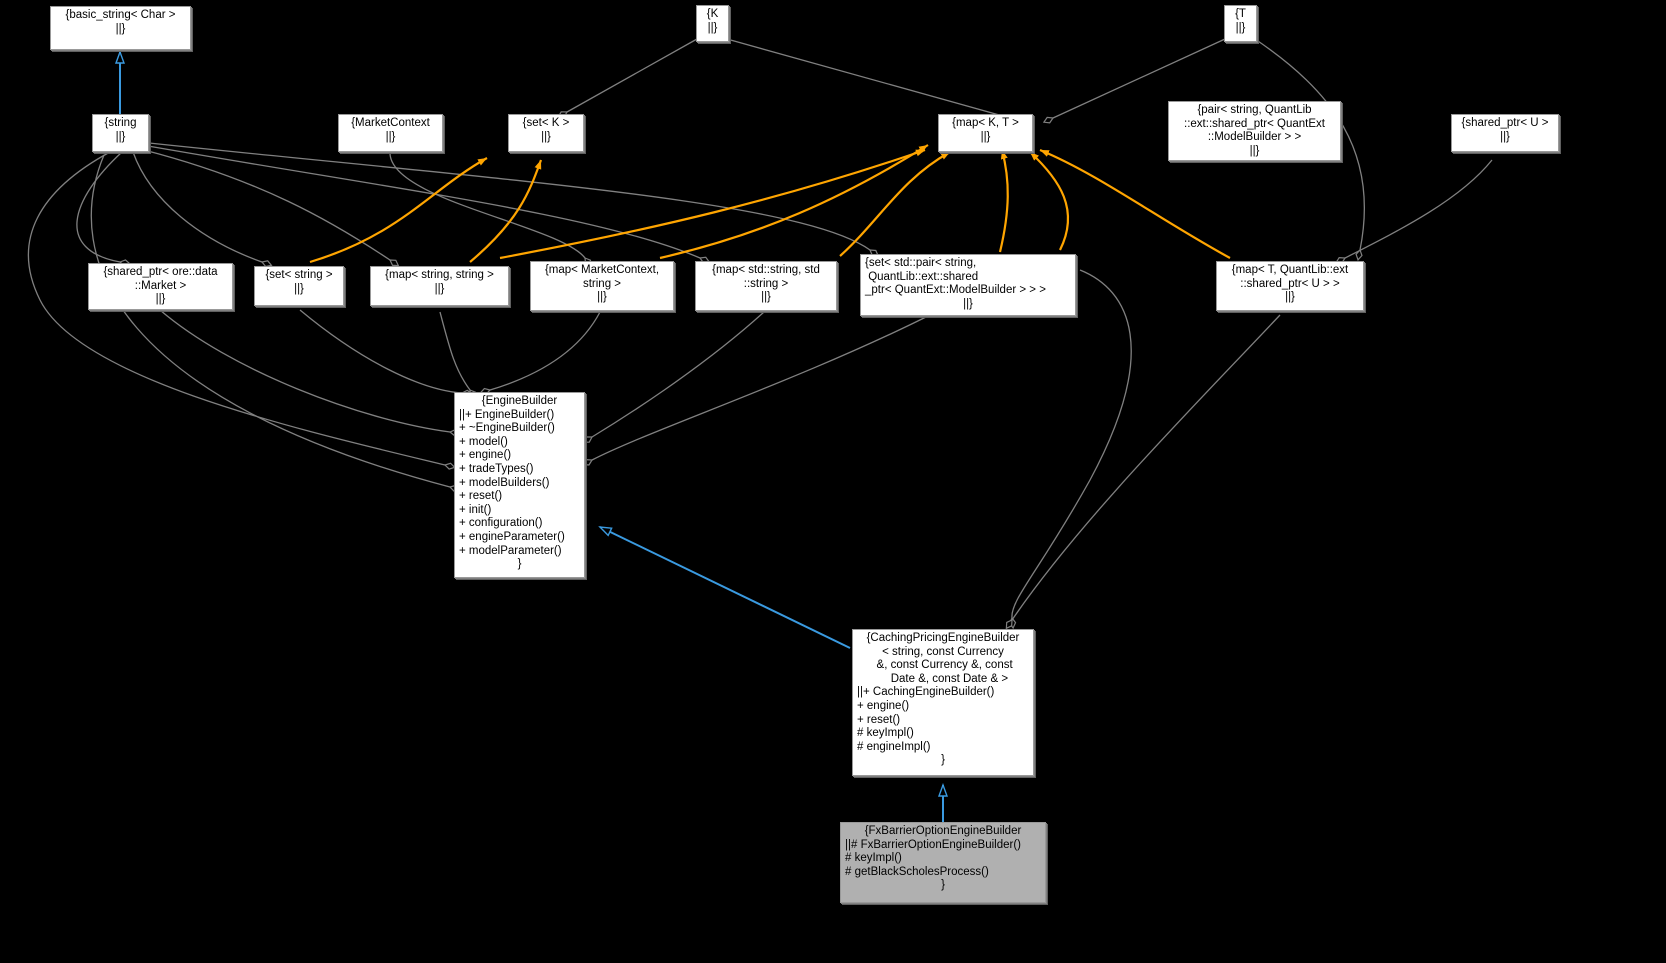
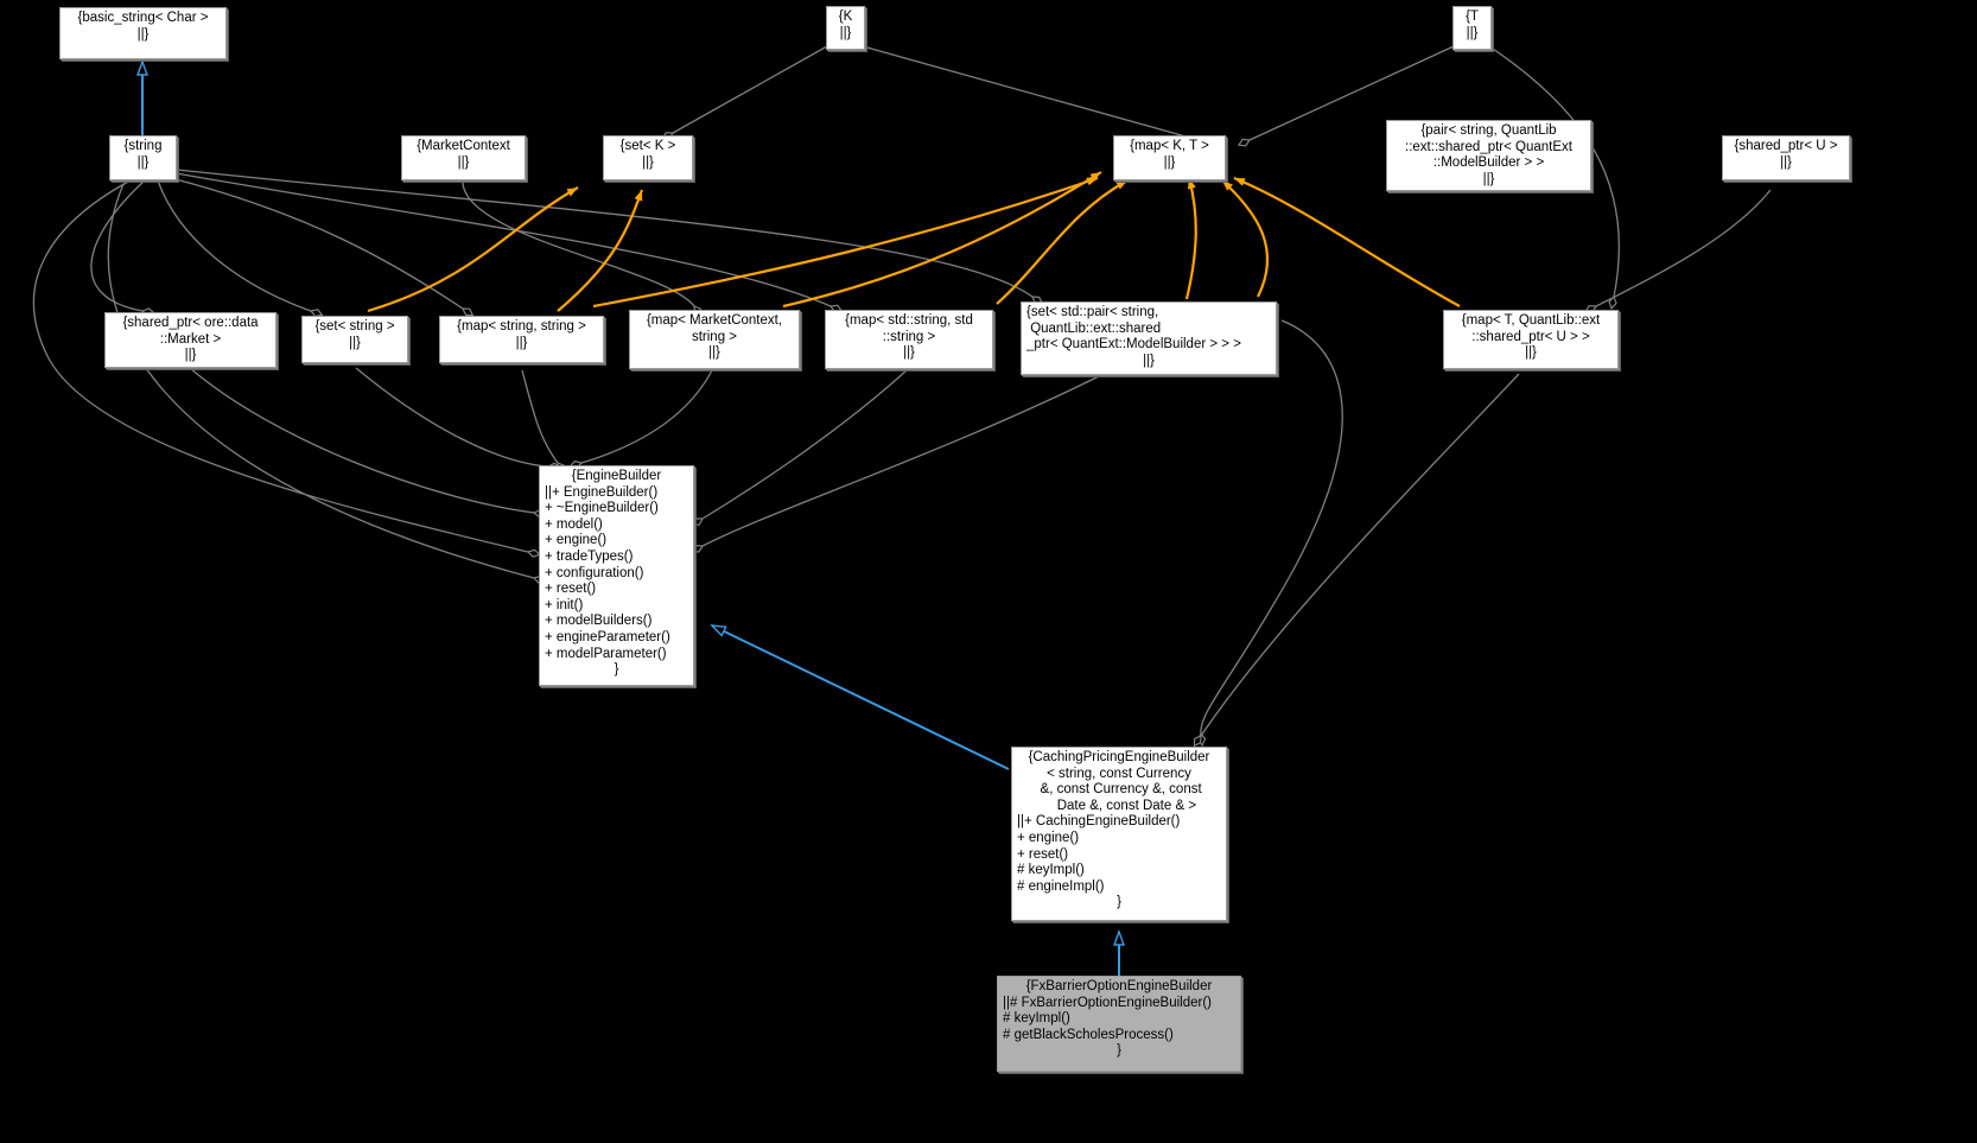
  {basic_string< Char >
  ||}
  {string
  ||}
  {MarketContext
  ||}
  {set< K >
  ||}
  {K
  ||}
  {map< K, T >
  ||}
  {T
  ||}
  {pair< string, QuantLib
  ::ext::shared_ptr< QuantExt
  ::ModelBuilder > >
  ||}
  {shared_ptr< U >
  ||}
  {shared_ptr< ore::data
  ::Market >
  ||}
  {set< string >
  ||}
  {map< string, string >
  ||}
  {map< MarketContext,
  string >
  ||}
  {map< std::string, std
  ::string >
  ||}
  {set< std::pair< string,
  QuantLib::ext::shared
  _ptr< QuantExt::ModelBuilder > > >
  ||}
  {map< T, QuantLib::ext
  ::shared_ptr< U > >
  ||}
  {EngineBuilder
  ||+ EngineBuilder()
  + ~EngineBuilder()
  + model()
  + engine()
  + tradeTypes()
- + modelBuilders()
+ + configuration()
  + reset()
  + init()
- + configuration()
+ + modelBuilders()
  + engineParameter()
  + modelParameter()
  }
  {CachingPricingEngineBuilder
  < string, const Currency
  &, const Currency &, const
  Date &, const Date & >
  ||+ CachingEngineBuilder()
  + engine()
  + reset()
  # keyImpl()
  # engineImpl()
  }
  {FxBarrierOptionEngineBuilder
  ||# FxBarrierOptionEngineBuilder()
  # keyImpl()
  # getBlackScholesProcess()
  }
